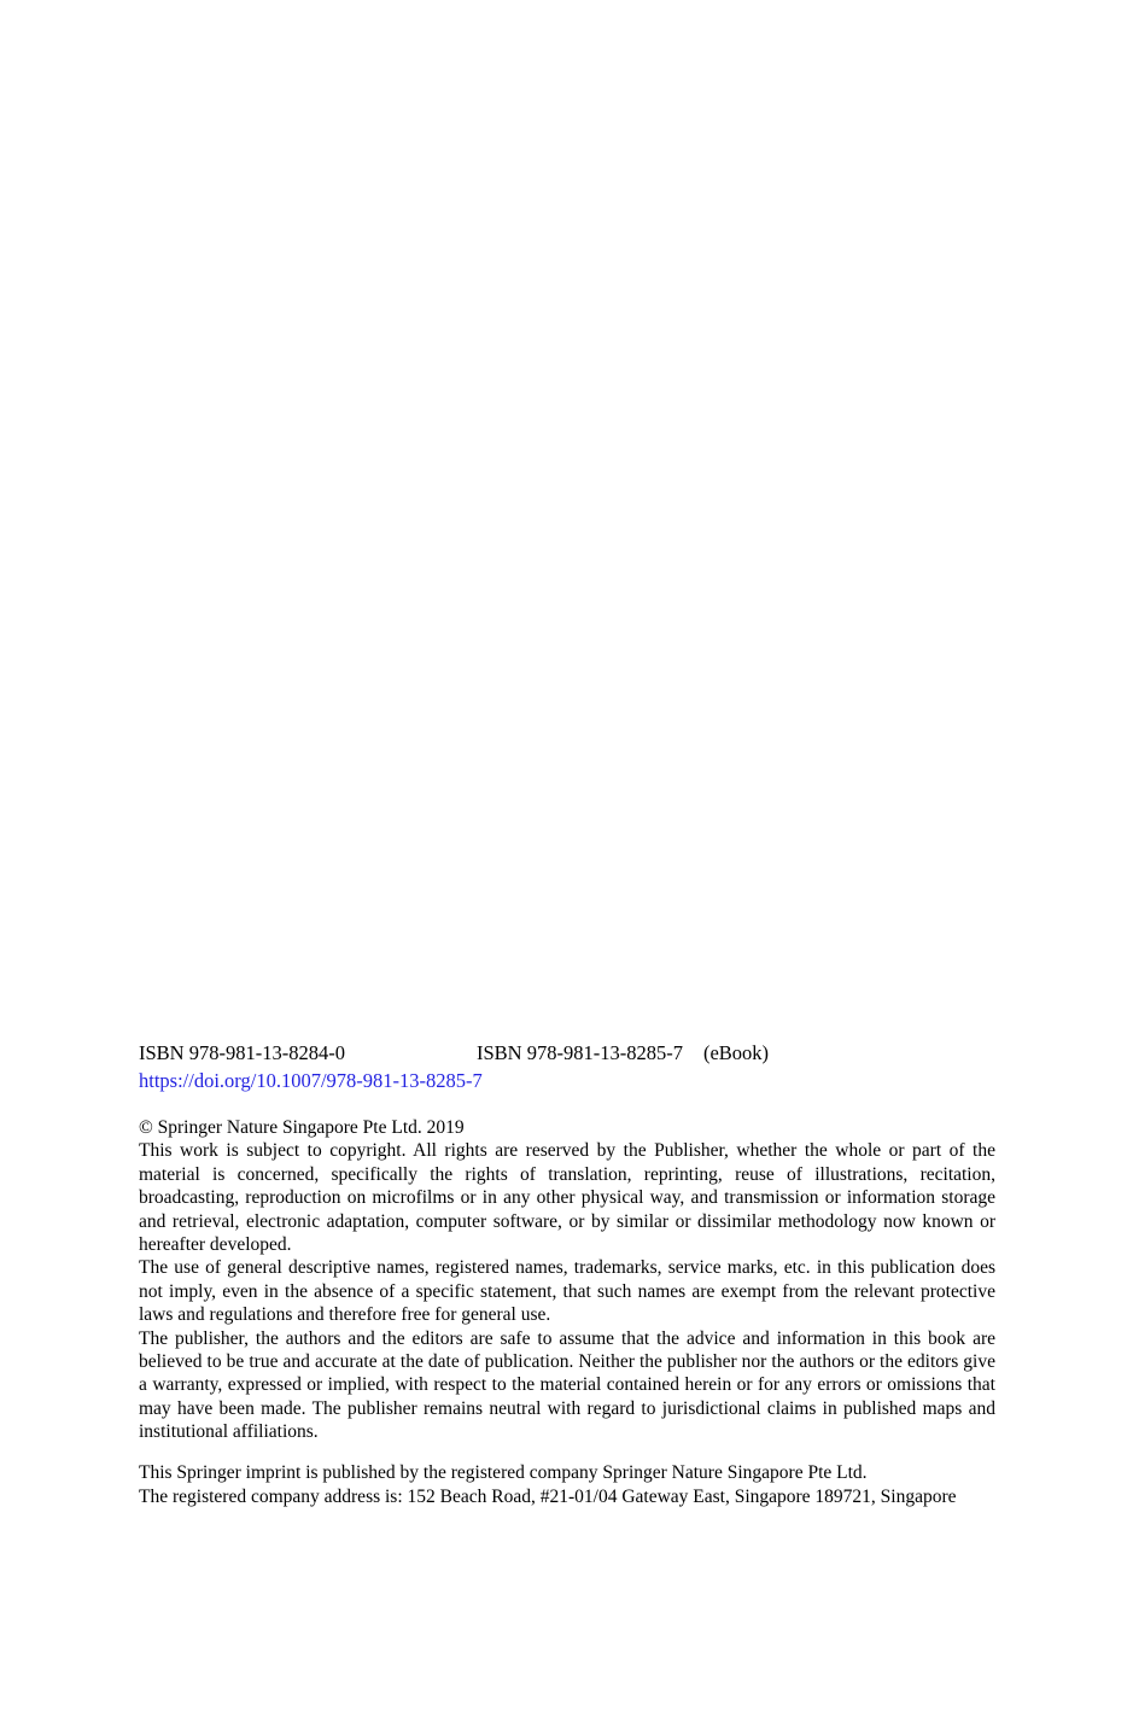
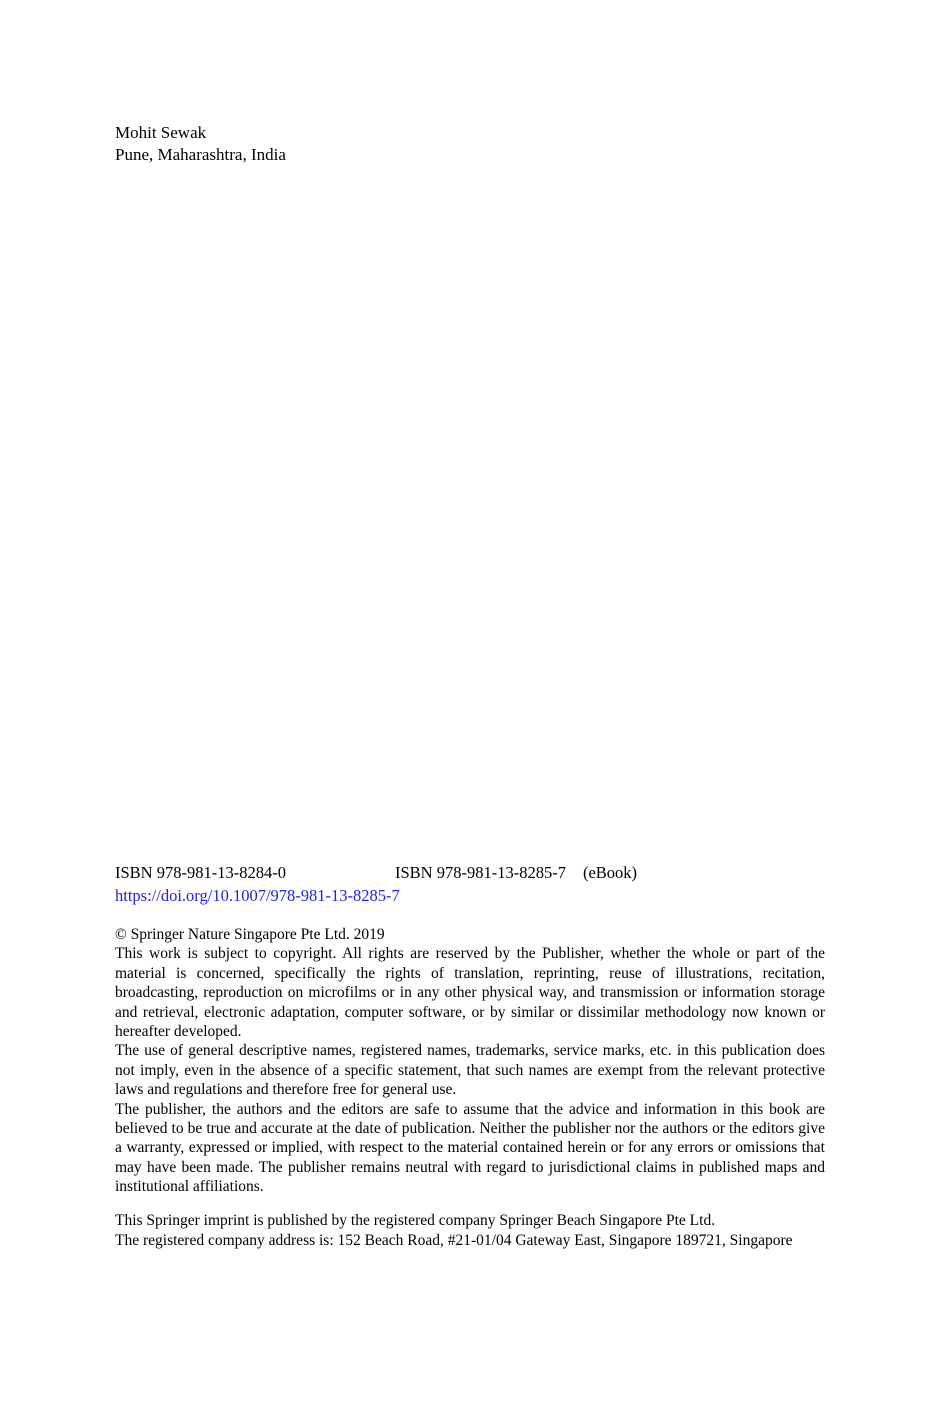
+ Mohit Sewak
+ Pune, Maharashtra, India
  ISBN 978-981-13-8284-0 ISBN 978-981-13-8285-7 (eBook)
  https://doi.org/10.1007/978-981-13-8285-7
  © Springer Nature Singapore Pte Ltd. 2019
  This work is subject to copyright. All rights are reserved by the Publisher, whether the whole or part of the material is concerned, specifically the rights of translation, reprinting, reuse of illustrations, recitation, broadcasting, reproduction on microfilms or in any other physical way, and transmission or information storage and retrieval, electronic adaptation, computer software, or by similar or dissimilar methodology now known or hereafter developed.
  The use of general descriptive names, registered names, trademarks, service marks, etc. in this publication does not imply, even in the absence of a specific statement, that such names are exempt from the relevant protective laws and regulations and therefore free for general use.
  The publisher, the authors and the editors are safe to assume that the advice and information in this book are believed to be true and accurate at the date of publication. Neither the publisher nor the authors or the editors give a warranty, expressed or implied, with respect to the material contained herein or for any errors or omissions that may have been made. The publisher remains neutral with regard to jurisdictional claims in published maps and institutional affiliations.
- This Springer imprint is published by the registered company Springer Nature Singapore Pte Ltd.
+ This Springer imprint is published by the registered company Springer Beach Singapore Pte Ltd.
  The registered company address is: 152 Beach Road, #21-01/04 Gateway East, Singapore 189721, Singapore
